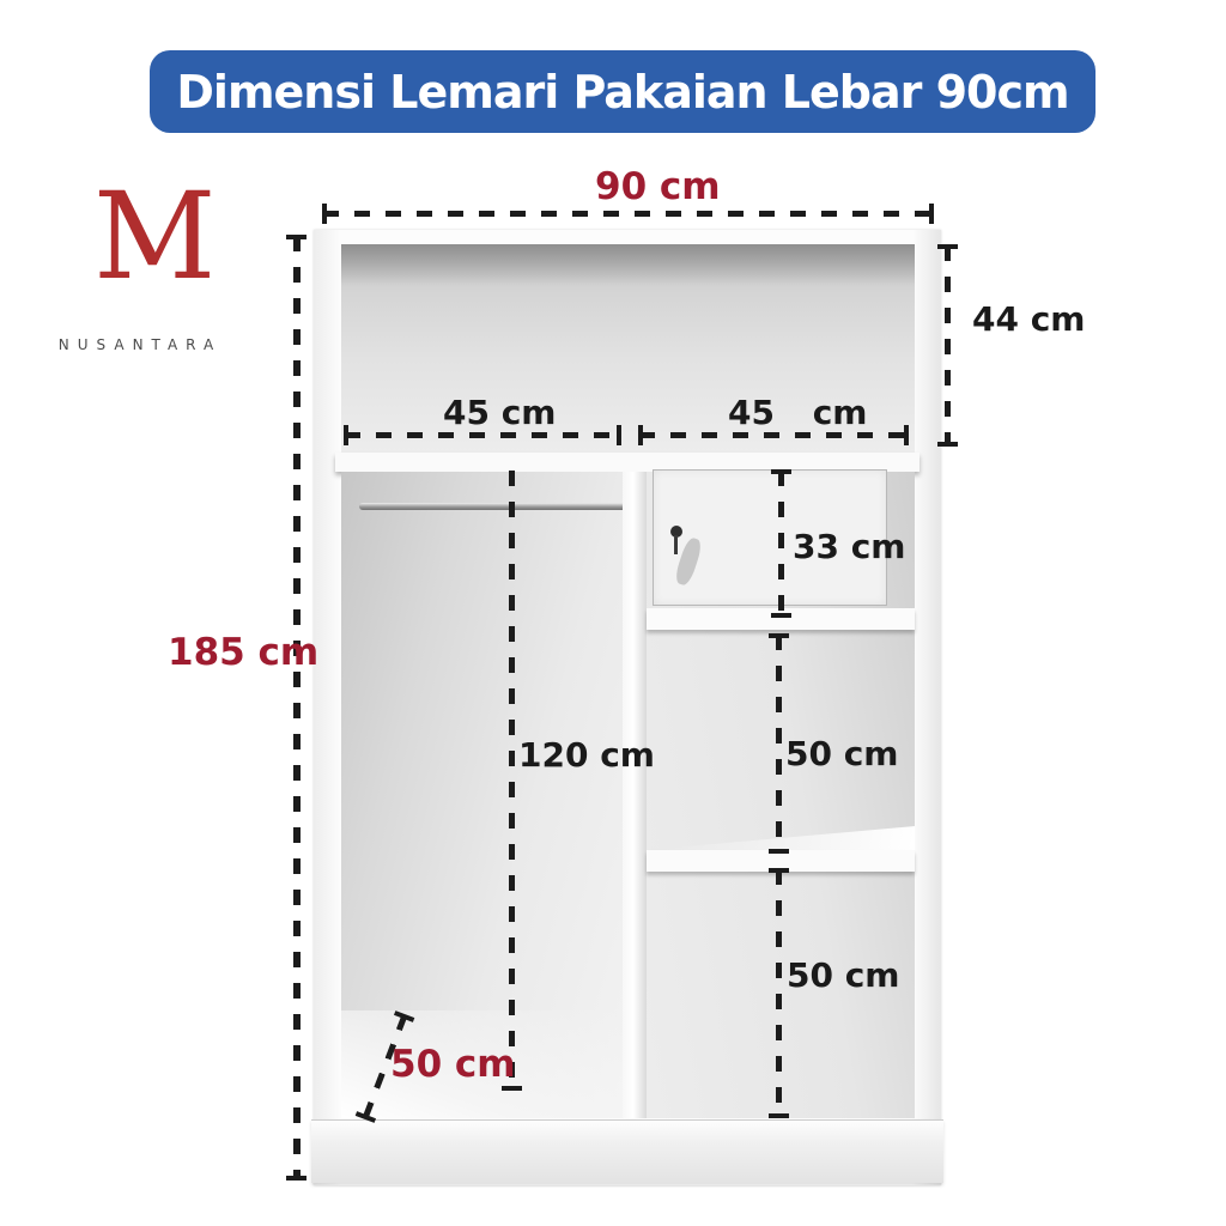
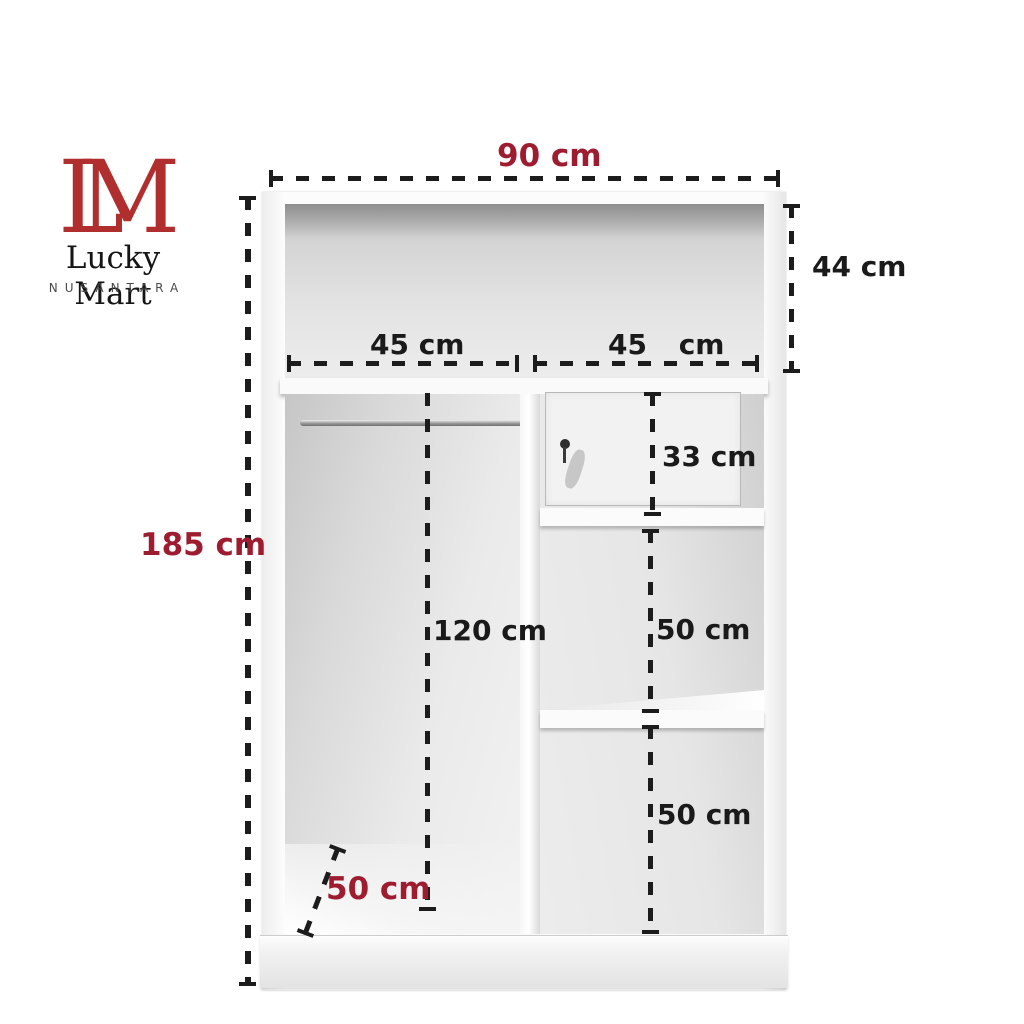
- Dimensi Lemari Pakaian Lebar 90cm
  M
+ L
+ Lucky Mart
  NUSANTARA
  90 cm
  44 cm
  45 cm
  45 cm
  33 cm
  185 cm
  120 cm
  50 cm
  50 cm
  50 cm
